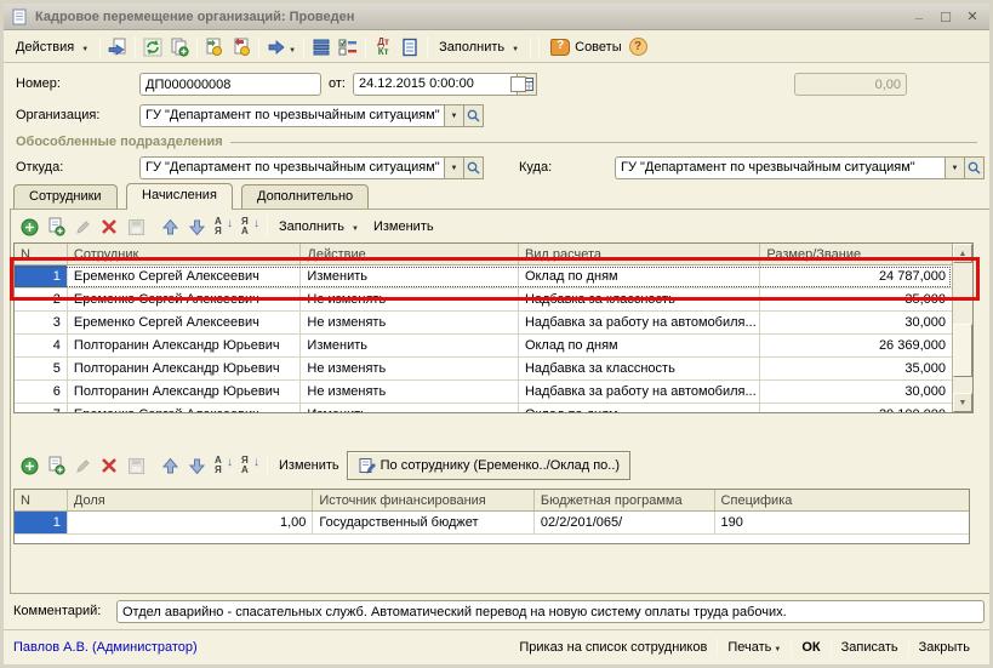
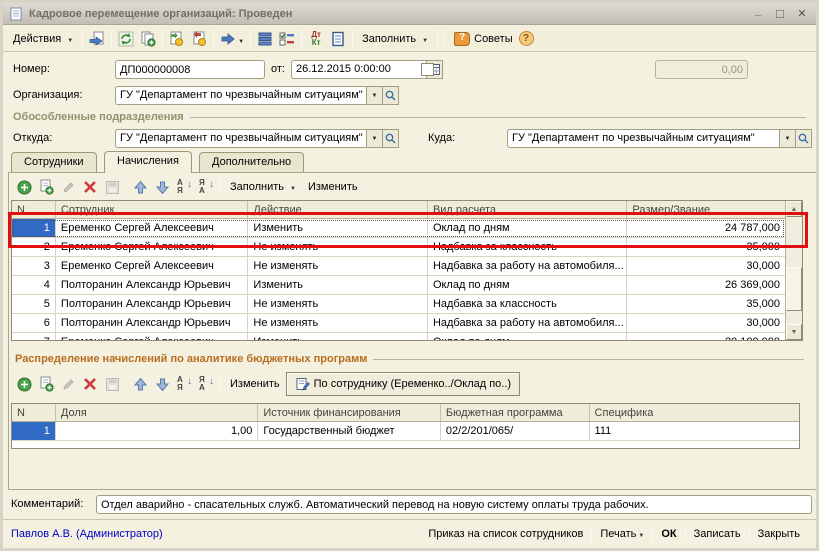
  Кадровое перемещение организаций: Проведен
  Действия
  Дт
  Кт
  Заполнить
  Советы
  Номер:
  ДП000000008
  от:
- 24.12.2015 0:00:00
+ 26.12.2015 0:00:00
  0,00
  Организация:
  ГУ "Департамент по чрезвычайным ситуациям"
  Обособленные подразделения
  Откуда:
  ГУ "Департамент по чрезвычайным ситуациям"
  Куда:
  ГУ "Департамент по чрезвычайным ситуациям"
  Сотрудники
  Начисления
  Дополнительно
  А
  Я
  ↓
  Я
  А
  ↓
  Заполнить
  Изменить
  N
  Сотрудник
  Действие
  Вид расчета
  Размер/Звание
  1
  Еременко Сергей Алексеевич
  Изменить
  Оклад по дням
  24 787,000
  2
  Еременко Сергей Алексеевич
  Не изменять
  Надбавка за классность
  35,000
  3
  Еременко Сергей Алексеевич
  Не изменять
  Надбавка за работу на автомобиля...
  30,000
  4
  Полторанин Александр Юрьевич
  Изменить
  Оклад по дням
  26 369,000
  5
  Полторанин Александр Юрьевич
  Не изменять
  Надбавка за классность
  35,000
  6
  Полторанин Александр Юрьевич
  Не изменять
  Надбавка за работу на автомобиля...
  30,000
+ Распределение начислений по аналитике бюджетных программ
  А
  Я
  ↓
  Я
  А
  ↓
  Изменить
  По сотруднику (Еременко../Оклад по..)
  N
  Доля
  Источник финансирования
  Бюджетная программа
  Специфика
  1
  1,00
  Государственный бюджет
  02/2/201/065/
- 190
+ 111
  Комментарий:
  Отдел аварийно - спасательных служб. Автоматический перевод на новую систему оплаты труда рабочих.
  Павлов А.В. (Администратор)
  Приказ на список сотрудников
  Печать
  ОК
  Записать
  Закрыть
